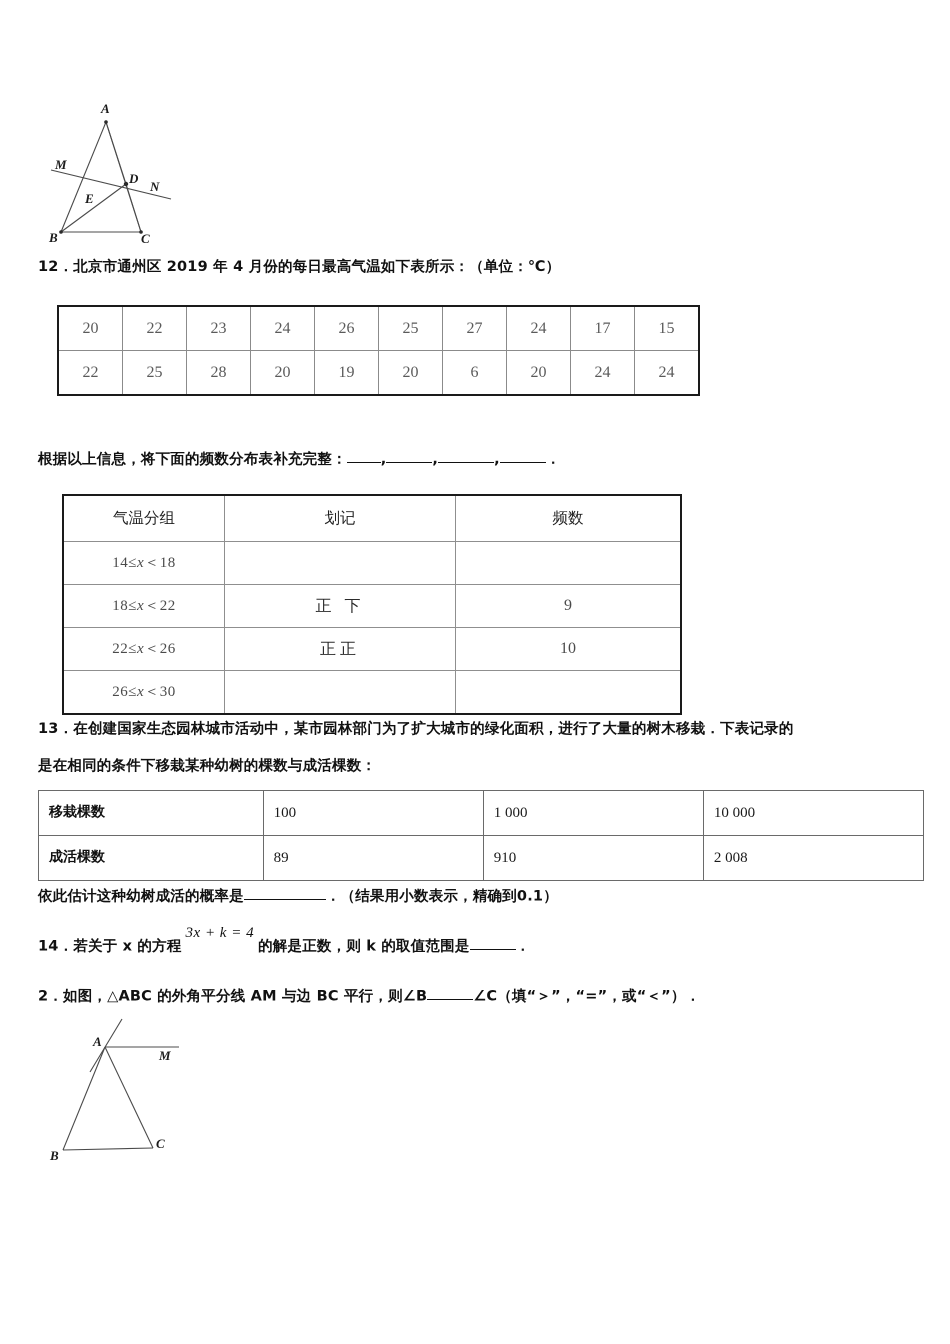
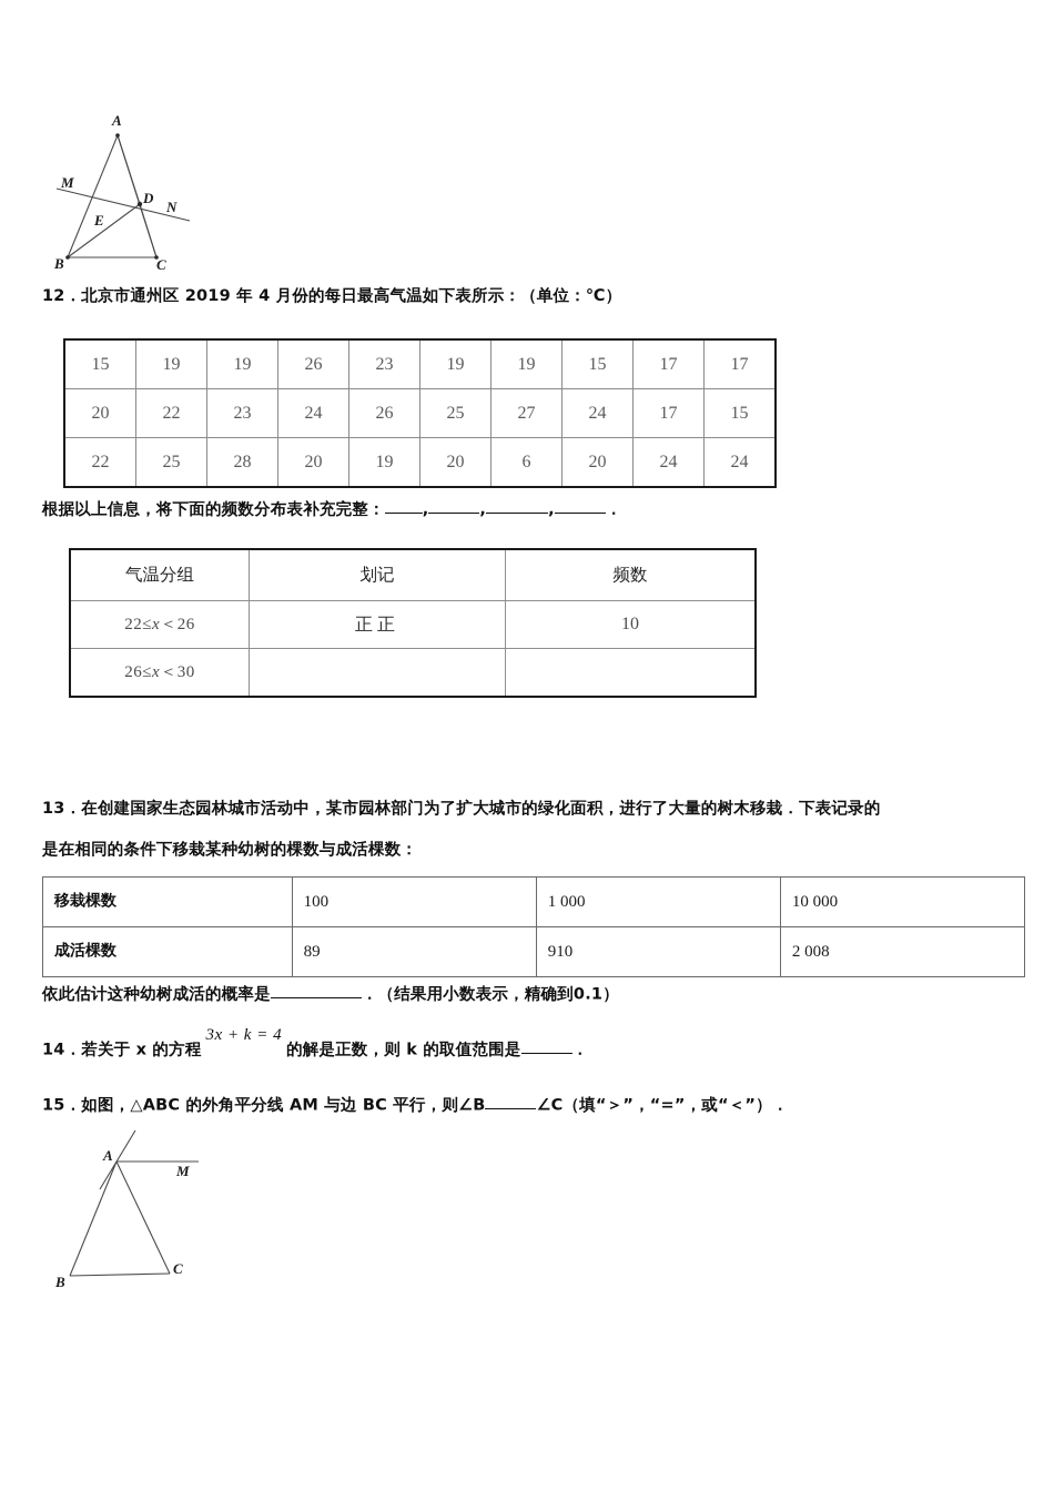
  A
  M
  D
  N
  E
  B
  C
  12．北京市通州区 2019 年 4 月份的每日最高气温如下表所示：（单位：℃）
+ 15	19	19	26	23	19	19	15	17	17
  20	22	23	24	26	25	27	24	17	15
  22	25	28	20	19	20	6	20	24	24
  根据以上信息，将下面的频数分布表补充完整： , , , ．
  气温分组	划记	频数
- 14≤x＜18
- 18≤x＜22	正 下	9
  22≤x＜26	正正	10
  26≤x＜30
  13．在创建国家生态园林城市活动中，某市园林部门为了扩大城市的绿化面积，进行了大量的树木移栽．下表记录的
  是在相同的条件下移栽某种幼树的棵数与成活棵数：
  移栽棵数	100	1 000	10 000
  成活棵数	89	910	2 008
  依此估计这种幼树成活的概率是 ．（结果用小数表示，精确到0.1）
  14．若关于 x 的方程3x + k = 4的解是正数，则 k 的取值范围是 ．
- 2．如图，△ABC 的外角平分线 AM 与边 BC 平行，则∠B ∠C（填“＞”，“=”，或“＜”）．
+ 15．如图，△ABC 的外角平分线 AM 与边 BC 平行，则∠B ∠C（填“＞”，“=”，或“＜”）．
  A
  M
  B
  C
